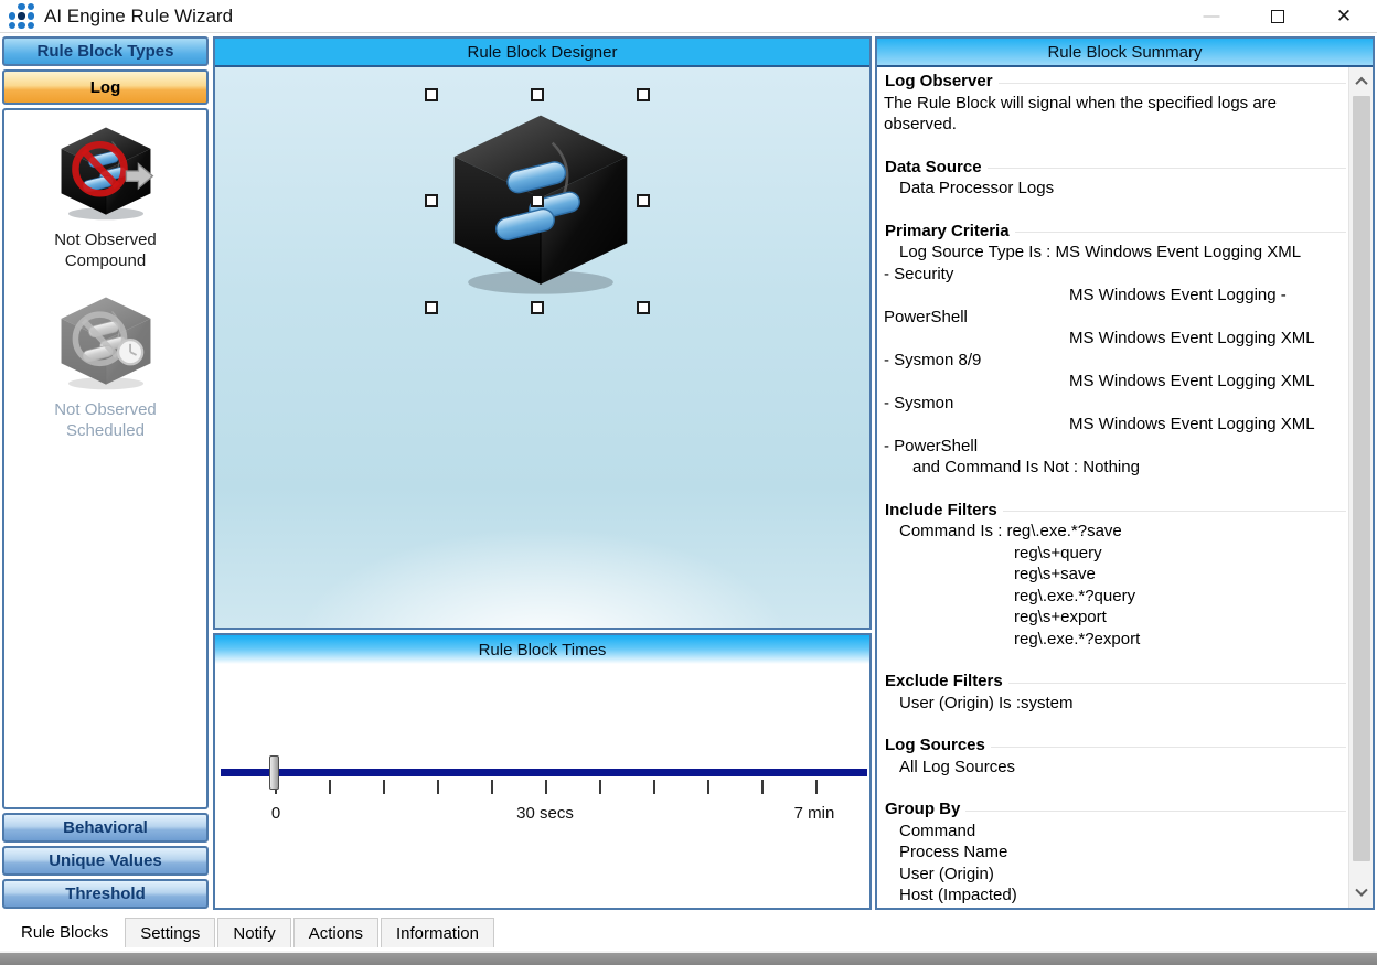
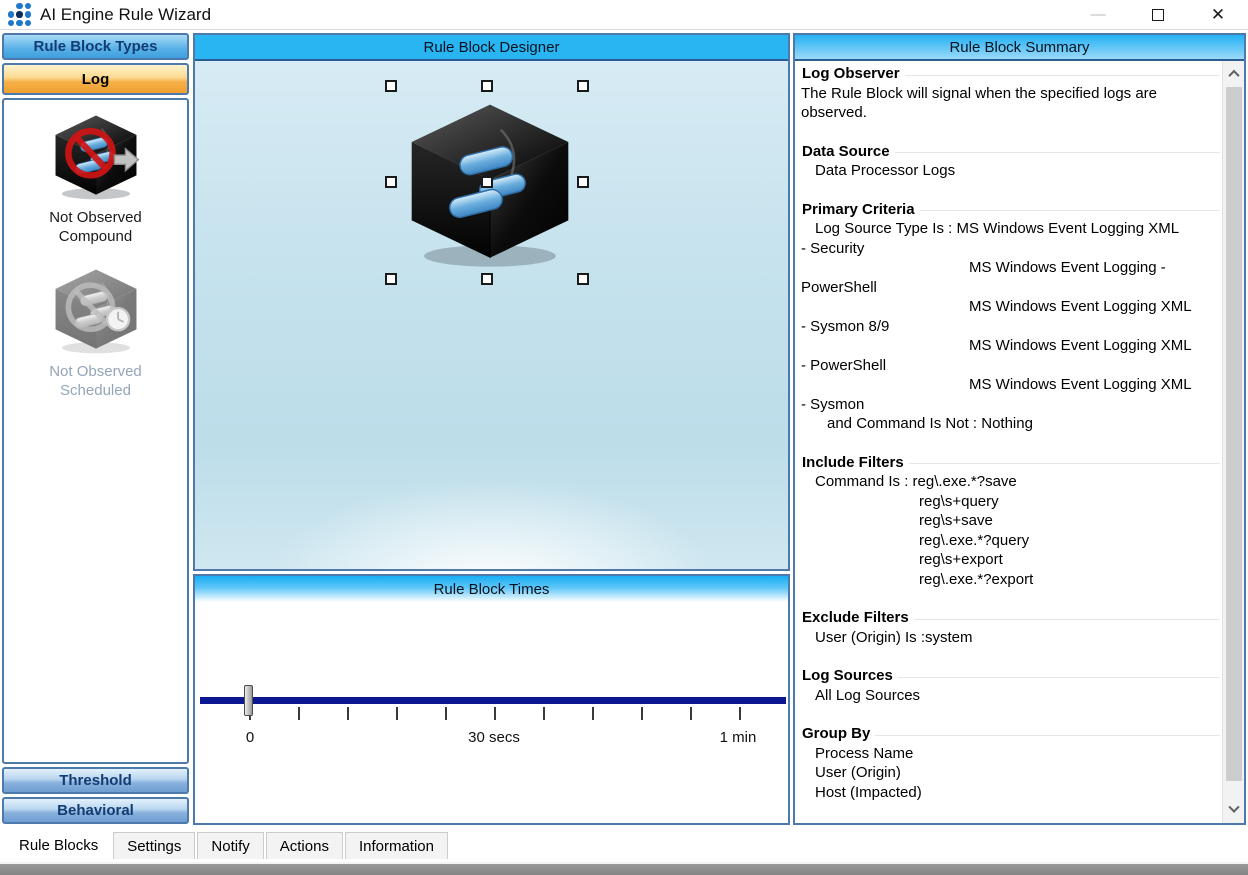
  AI Engine Rule Wizard
  —
  ✕
  Rule Block Types
  Log
  Not Observed Compound
  Not Observed Scheduled
- Behavioral
+ Threshold
- Unique Values
- Threshold
+ Behavioral
  Rule Block Designer
  Rule Block Times
  0
  30 secs
- 7 min
+ 1 min
  Rule Block Summary
  Log Observer
  The Rule Block will signal when the specified logs are observed.
  Data Source
  Data Processor Logs
  Primary Criteria
  Log Source Type Is : MS Windows Event Logging XML
  - Security
  MS Windows Event Logging -
  PowerShell
  MS Windows Event Logging XML
  - Sysmon 8/9
  MS Windows Event Logging XML
- - Sysmon
+ - PowerShell
  MS Windows Event Logging XML
- - PowerShell
+ - Sysmon
  and Command Is Not : Nothing
  Include Filters
  Command Is : reg\.exe.*?save
  reg\s+query
  reg\s+save
  reg\.exe.*?query
  reg\s+export
  reg\.exe.*?export
  Exclude Filters
  User (Origin) Is :system
  Log Sources
  All Log Sources
  Group By
- Command
  Process Name
  User (Origin)
  Host (Impacted)
  Rule Blocks
  Settings
  Notify
  Actions
  Information
